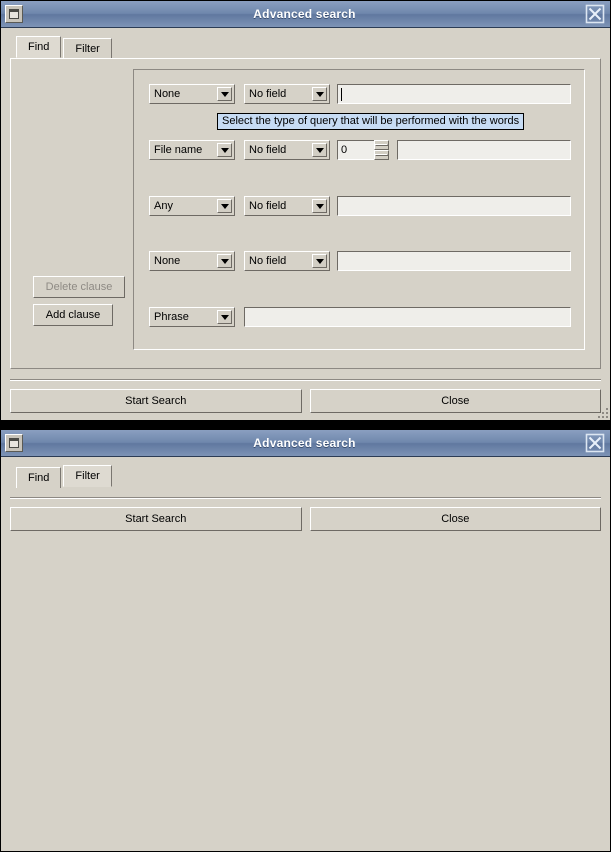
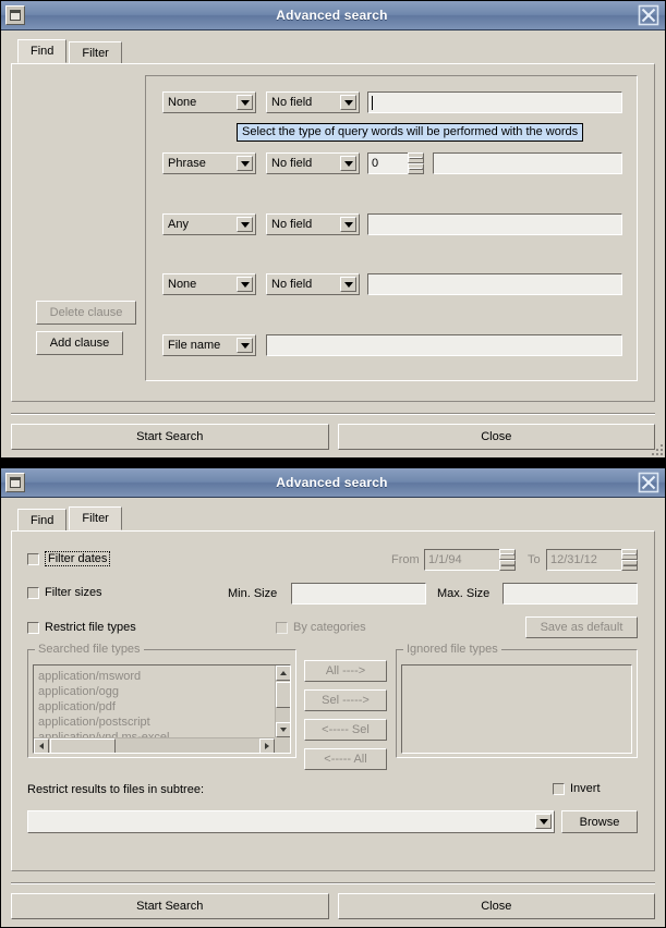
  Advanced search
  Find
  Filter
  Delete clause
  Add clause
  None
  No field
- Select the type of query that will be performed with the words
+ Select the type of query words will be performed with the words
- File name
+ Phrase
  No field
  0
  Any
  No field
  None
  No field
- Phrase
+ File name
  Start Search
  Close
  Advanced search
  Find
  Filter
+ Filter dates
+ From
+ 1/1/94
+ To
+ 12/31/12
+ Filter sizes
+ Min. Size
+ Max. Size
+ Restrict file types
+ By categories
+ Save as default
+ Searched file types
+ application/msword
+ application/ogg
+ application/pdf
+ application/postscript
+ All ---->
+ Sel ----->
+ <----- Sel
+ <----- All
+ Ignored file types
+ Restrict results to files in subtree:
+ Invert
+ Browse
  Start Search
  Close
